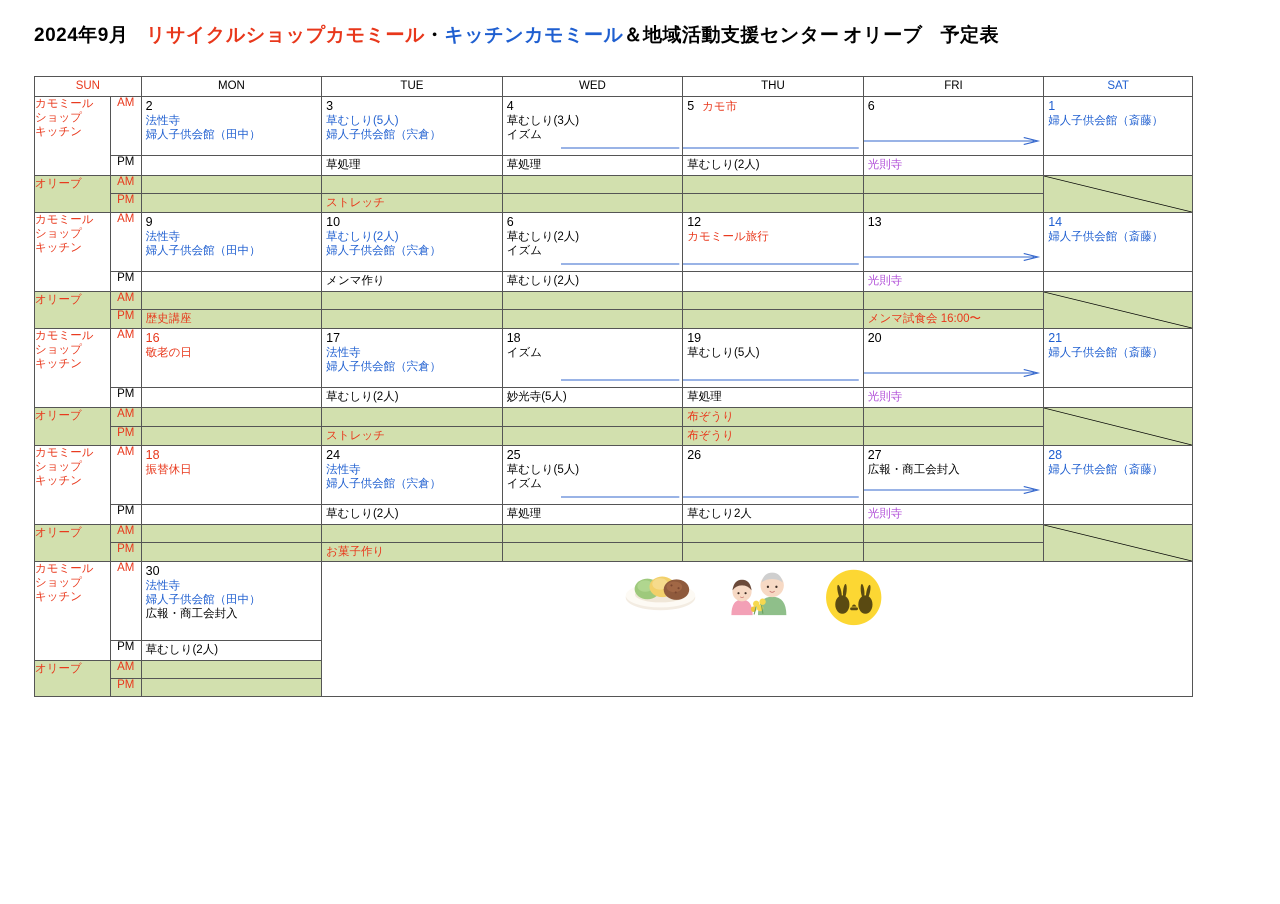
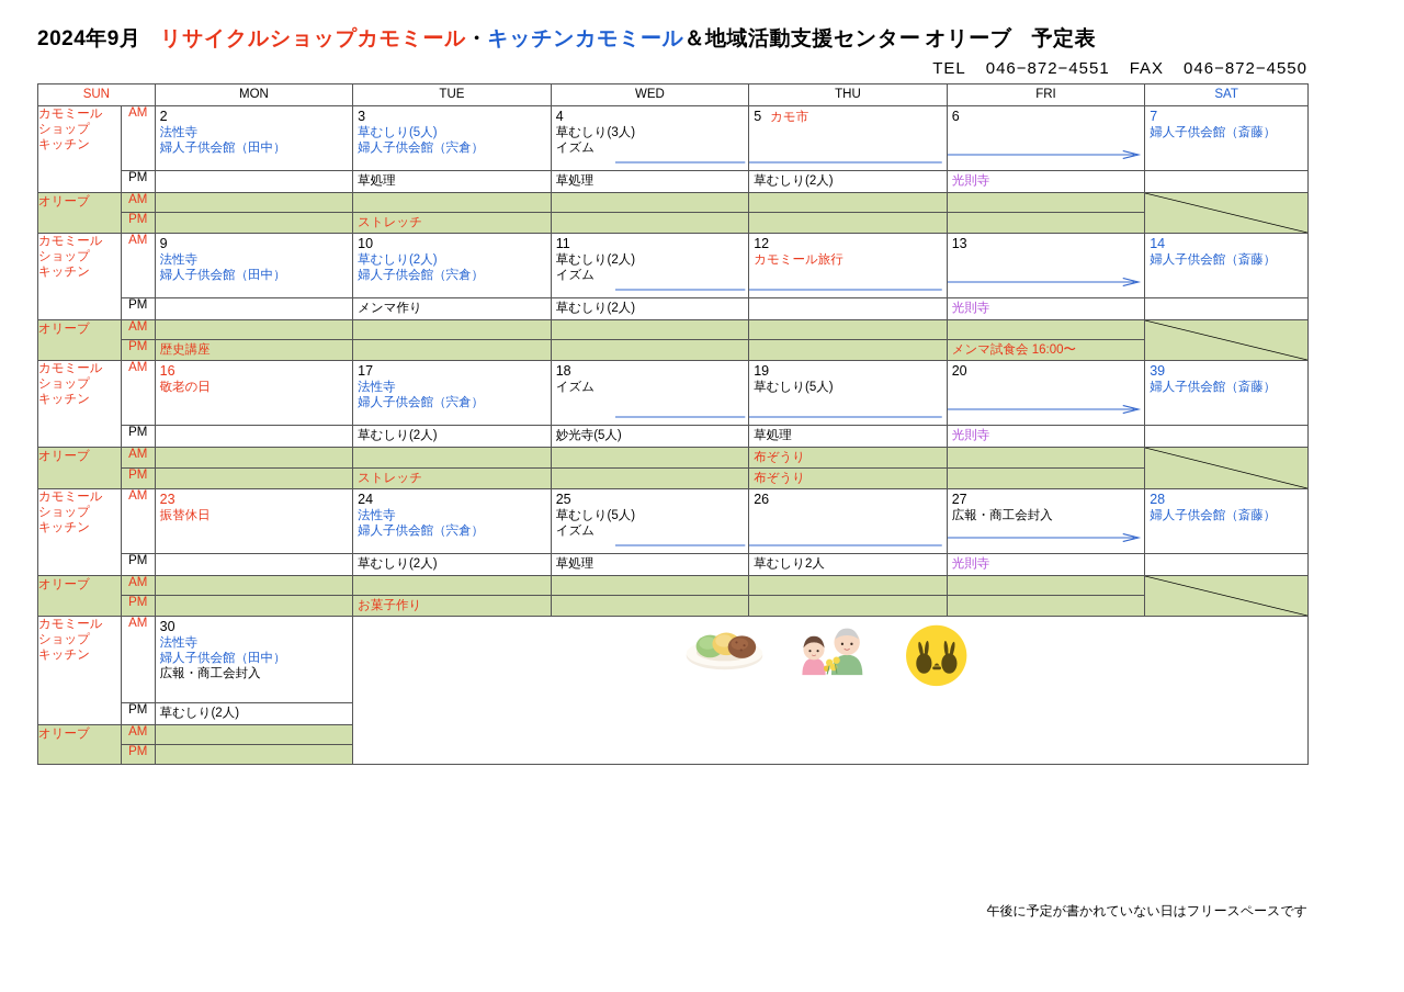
  2024年9月 リサイクルショップカモミール・キッチンカモミール＆地域活動支援センター オリーブ 予定表
+ TEL 046−872−4551 FAX 046−872−4550
  SUN	MON	TUE	WED	THU	FRI	SAT
- カモミール ショップ キッチン	AM	2 法性寺 婦人子供会館（田中）	3 草むしり(5人) 婦人子供会館（宍倉）	4 草むしり(3人) イズム	5 カモ市	6	1 婦人子供会館（斎藤）
+ カモミール ショップ キッチン	AM	2 法性寺 婦人子供会館（田中）	3 草むしり(5人) 婦人子供会館（宍倉）	4 草むしり(3人) イズム	5 カモ市	6	7 婦人子供会館（斎藤）
  PM		草処理	草処理	草むしり(2人)	光則寺
  オリーブ	AM
  PM		ストレッチ
- カモミール ショップ キッチン	AM	9 法性寺 婦人子供会館（田中）	10 草むしり(2人) 婦人子供会館（宍倉）	6 草むしり(2人) イズム	12 カモミール旅行	13	14 婦人子供会館（斎藤）
+ カモミール ショップ キッチン	AM	9 法性寺 婦人子供会館（田中）	10 草むしり(2人) 婦人子供会館（宍倉）	11 草むしり(2人) イズム	12 カモミール旅行	13	14 婦人子供会館（斎藤）
  PM		メンマ作り	草むしり(2人)		光則寺
  オリーブ	AM
  PM	歴史講座				メンマ試食会 16:00〜
- カモミール ショップ キッチン	AM	16 敬老の日	17 法性寺 婦人子供会館（宍倉）	18 イズム	19 草むしり(5人)	20	21 婦人子供会館（斎藤）
+ カモミール ショップ キッチン	AM	16 敬老の日	17 法性寺 婦人子供会館（宍倉）	18 イズム	19 草むしり(5人)	20	39 婦人子供会館（斎藤）
  PM		草むしり(2人)	妙光寺(5人)	草処理	光則寺
  オリーブ	AM				布ぞうり
  PM		ストレッチ		布ぞうり
- カモミール ショップ キッチン	AM	18 振替休日	24 法性寺 婦人子供会館（宍倉）	25 草むしり(5人) イズム	26	27 広報・商工会封入	28 婦人子供会館（斎藤）
+ カモミール ショップ キッチン	AM	23 振替休日	24 法性寺 婦人子供会館（宍倉）	25 草むしり(5人) イズム	26	27 広報・商工会封入	28 婦人子供会館（斎藤）
  PM		草むしり(2人)	草処理	草むしり2人	光則寺
  オリーブ	AM
  PM		お菓子作り
  カモミール ショップ キッチン	AM	30 法性寺 婦人子供会館（田中） 広報・商工会封入
  PM	草むしり(2人)
  オリーブ	AM
  PM
+ 午後に予定が書かれていない日はフリースペースです
